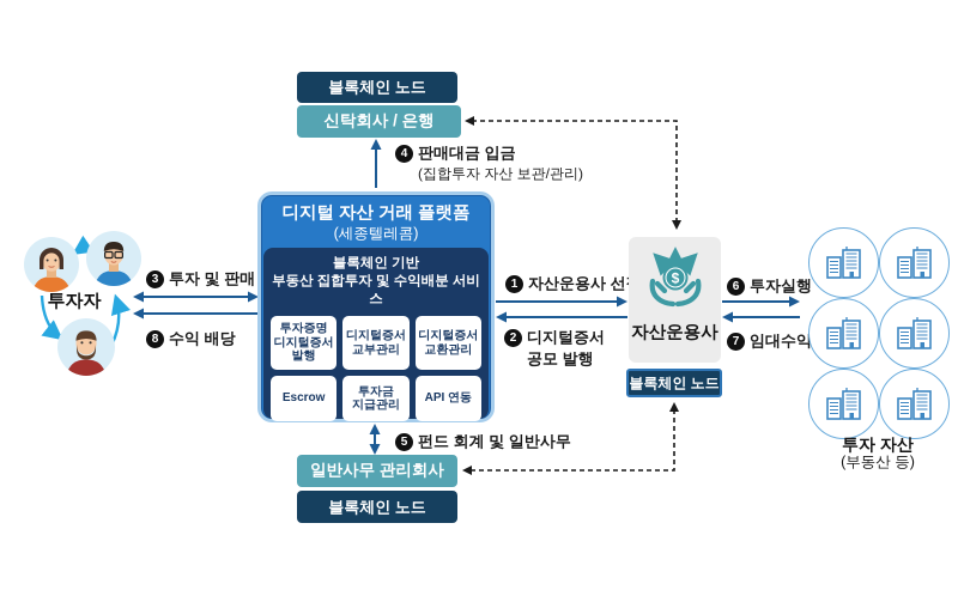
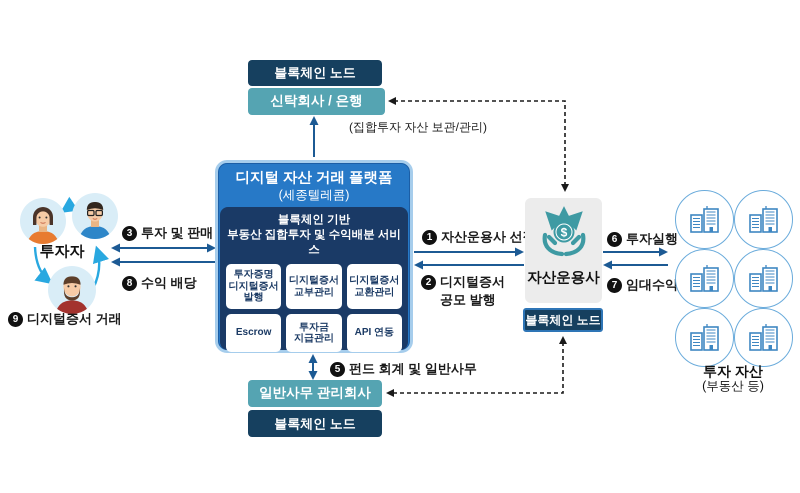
  블록체인 노드
  신탁회사 / 은행
- 4
- 판매대금 입금
  (집합투자 자산 보관/관리)
  디지털 자산 거래 플랫폼
  (세종텔레콤)
  블록체인 기반
  부동산 집합투자 및 수익배분 서비스
  투자증명
  디지털증서
  발행
  디지털증서
  교부관리
  디지털증서
  교환관리
  Escrow
  투자금
  지급관리
  API 연동
  투자자
  3
  투자 및 판매
  8
  수익 배당
+ 9
+ 디지털증서 거래
  1
  자산운용사 선
  2
  디지털증서
  공모 발행
  $
  자산운용사
  블록체인 노드
  6
  투자실행
  7
  임대수익
  투자 자산
  (부동산 등)
  5
  펀드 회계 및 일반사무
  일반사무 관리회사
  블록체인 노드
